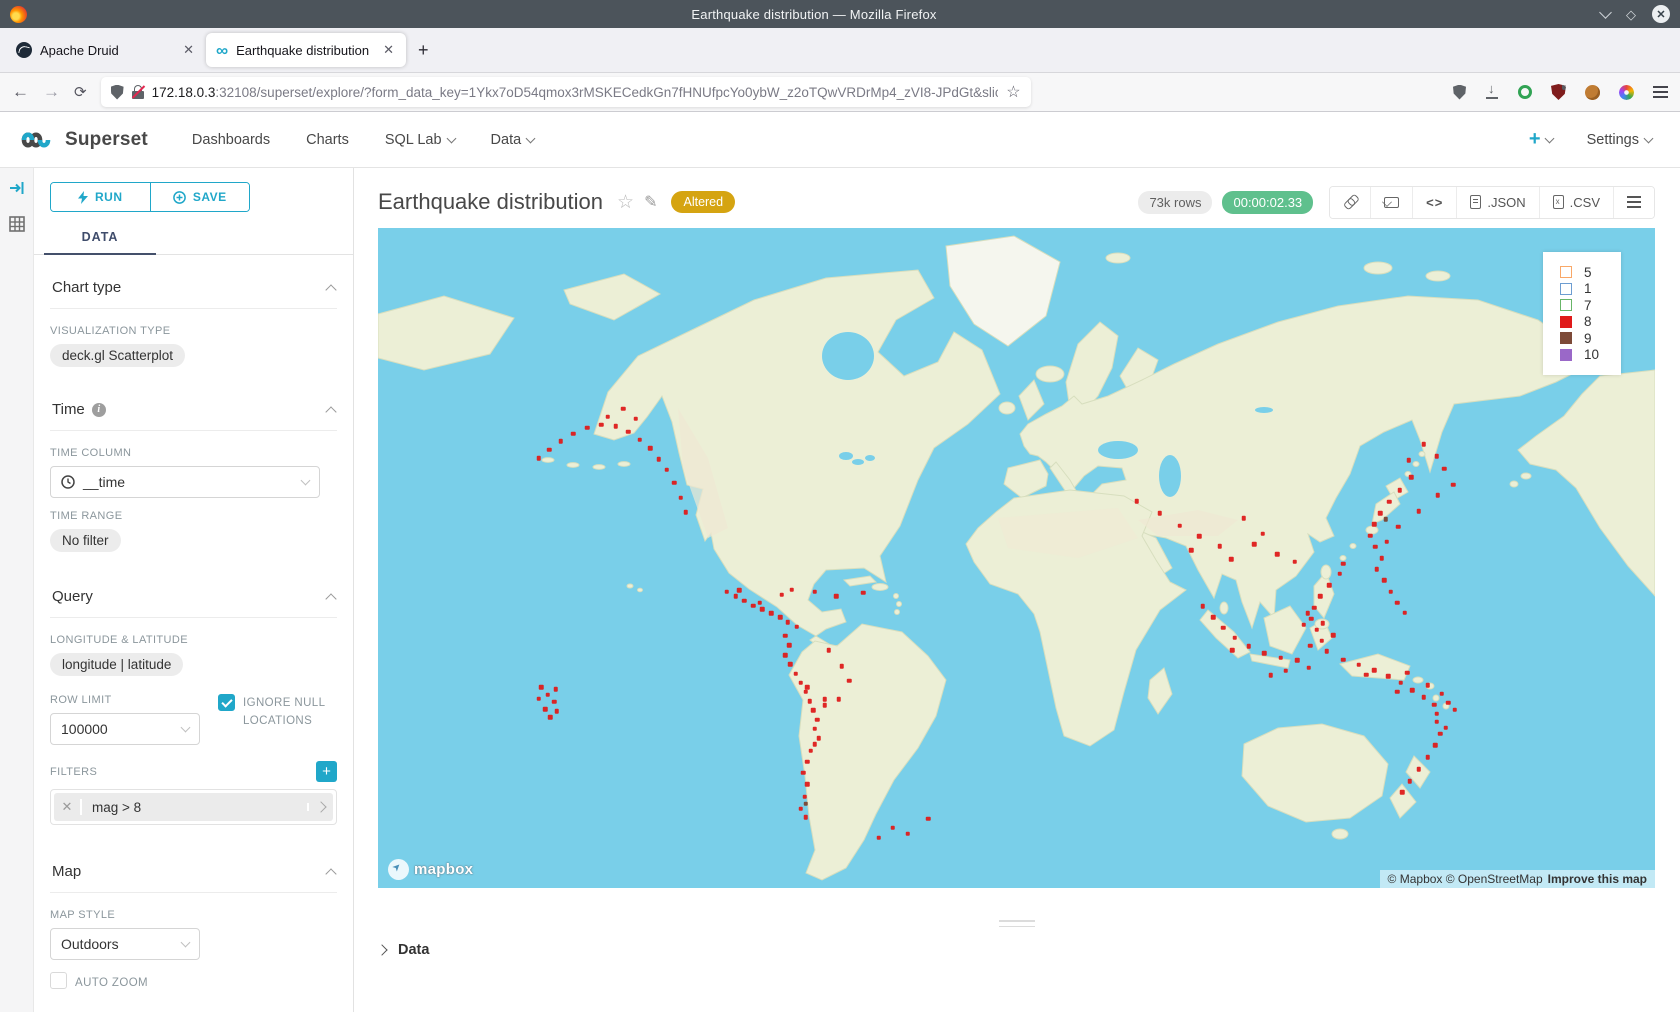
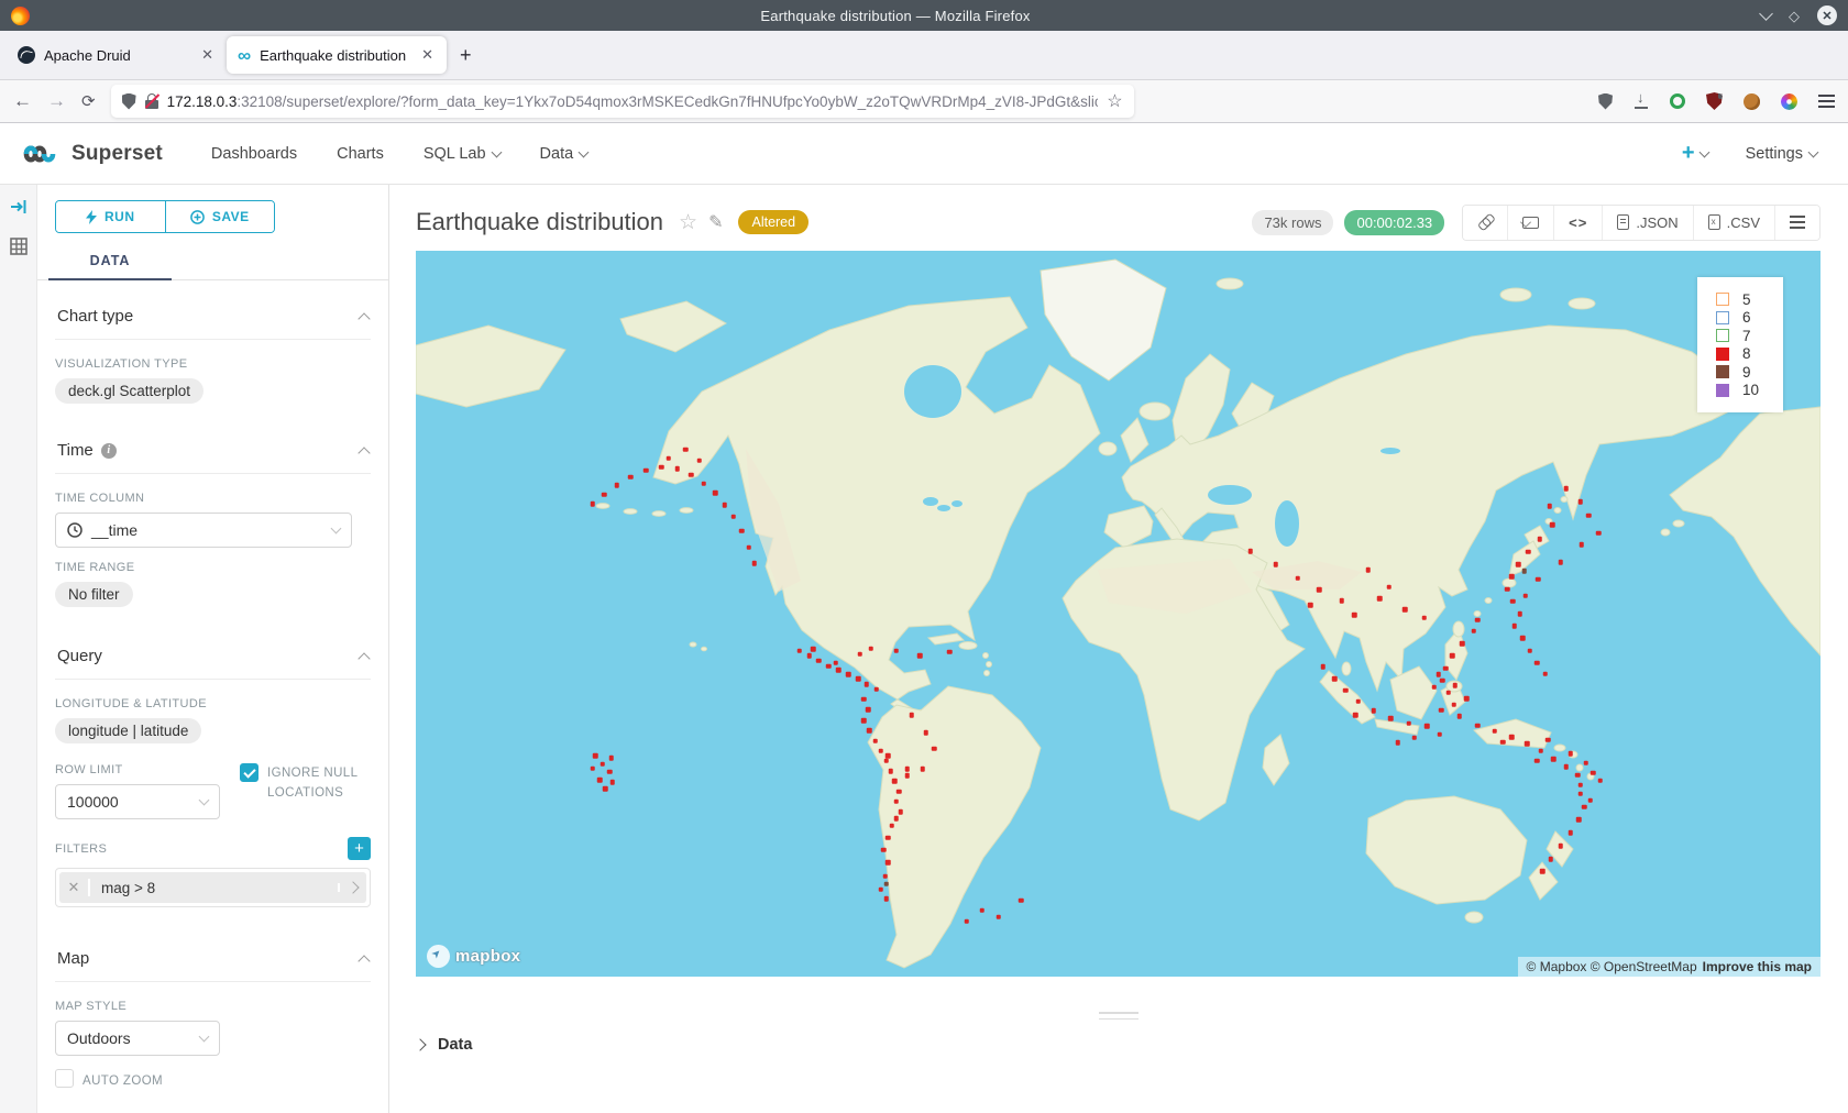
  Earthquake distribution — Mozilla Firefox
  ◇
  ✕
  Apache Druid
  ✕
  ∞
  Earthquake distribution
  ✕
  +
  ←
  →
  ⟳
  172.18.0.3:32108/superset/explore/?form_data_key=1Ykx7oD54qmox3rMSKECedkGn7fHNUfpcYo0ybW_z2oTQwVRDrMp4_zVI8-JPdGt&sli
  ☆
  Superset
  Dashboards
  Charts
  SQL Lab
  Data
  +
  Settings
  RUN
  SAVE
  DATA
  Chart type
  VISUALIZATION TYPE
  deck.gl Scatterplot
  Time
  i
  TIME COLUMN
  __time
  TIME RANGE
  No filter
  Query
  LONGITUDE & LATITUDE
  longitude | latitude
  ROW LIMIT
  100000
  IGNORE NULL LOCATIONS
  FILTERS
  +
  ✕
  mag > 8
  Map
  MAP STYLE
  Outdoors
  AUTO ZOOM
  Earthquake distribution
  ☆
  ✎
  Altered
  73k rows
  00:00:02.33
  <>
  .JSON
  .CSV
  5
- 1
+ 6
  7
  8
  9
  10
  mapbox
  © Mapbox © OpenStreetMap
  Improve this map
  Data
